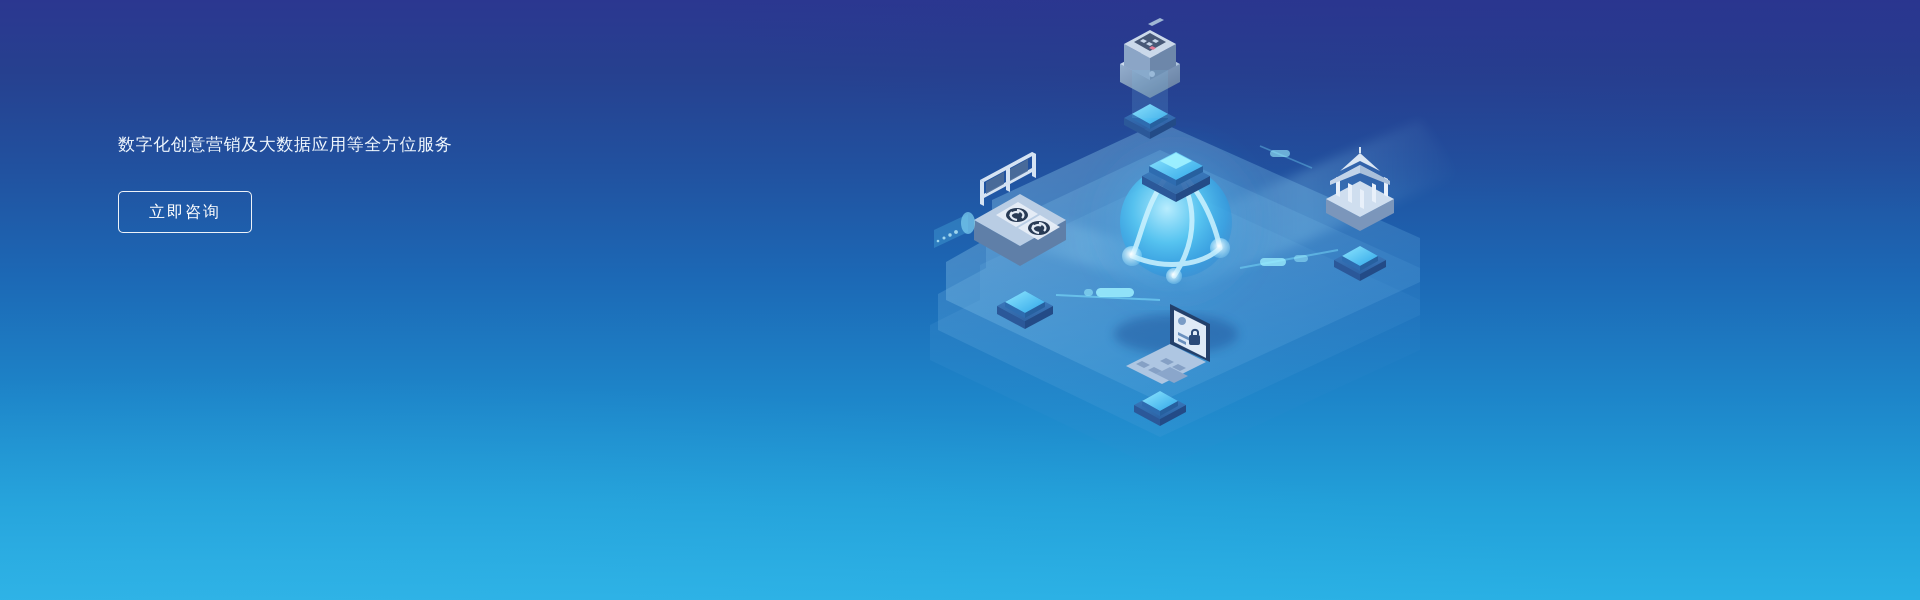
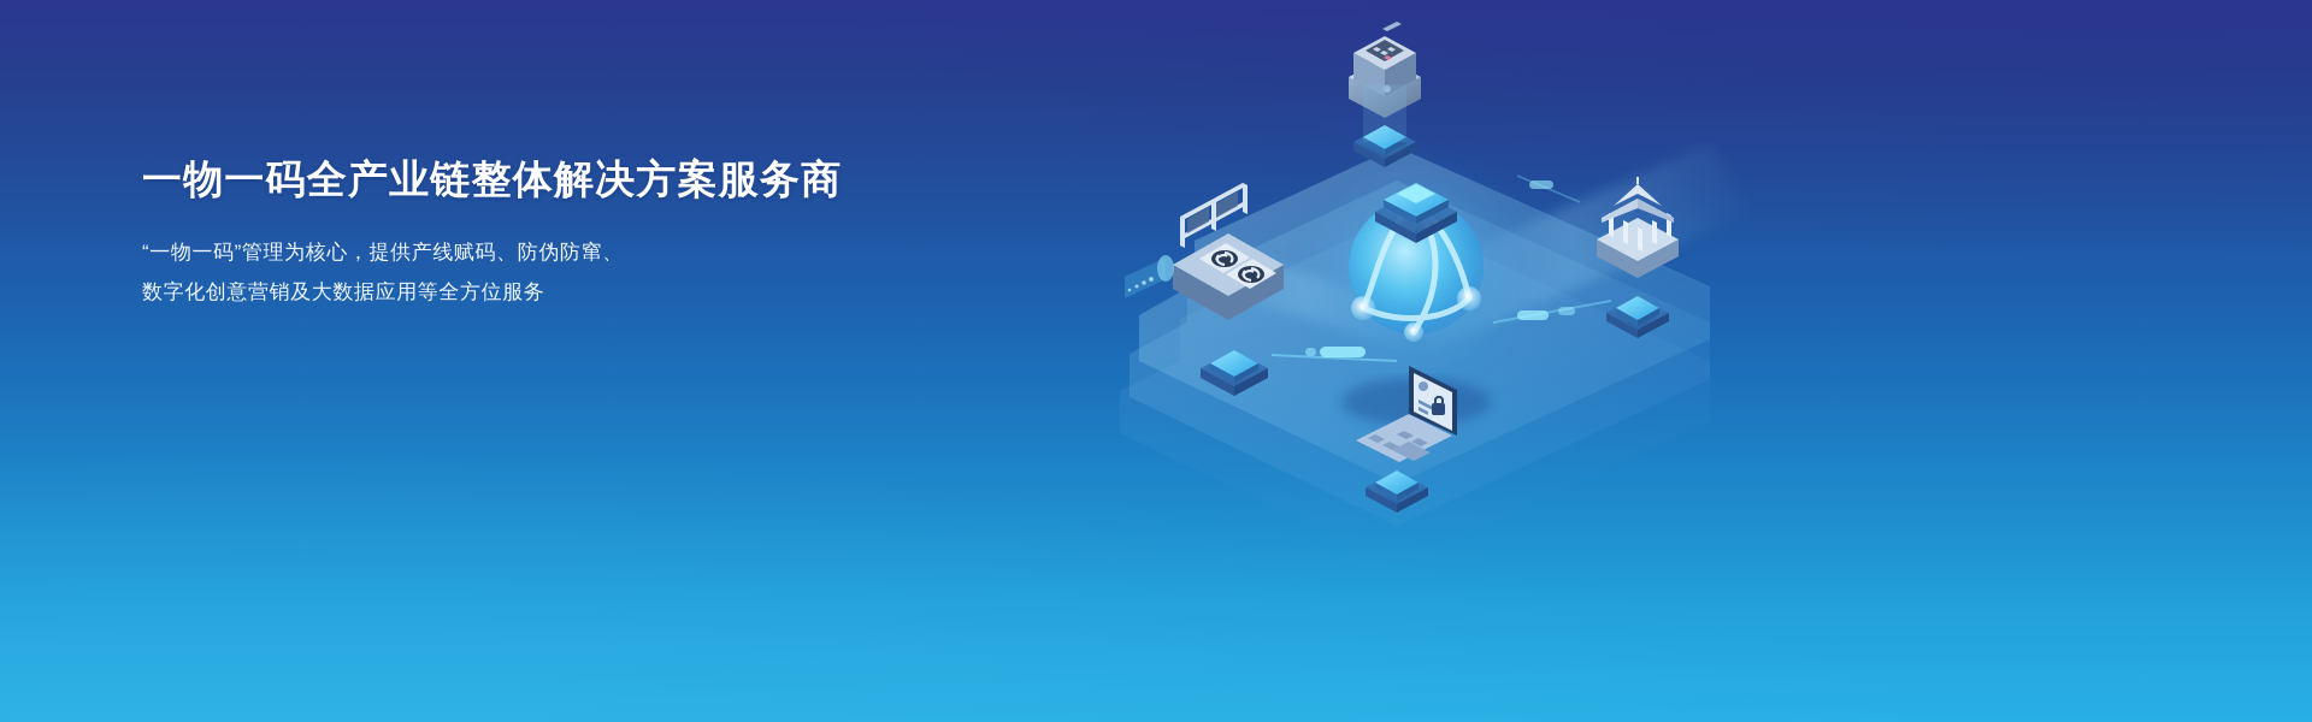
+ 一物一码全产业链整体解决方案服务商
+ “一物一码”管理为核心，提供产线赋码、防伪防窜、
  数字化创意营销及大数据应用等全方位服务
- 立即咨询
